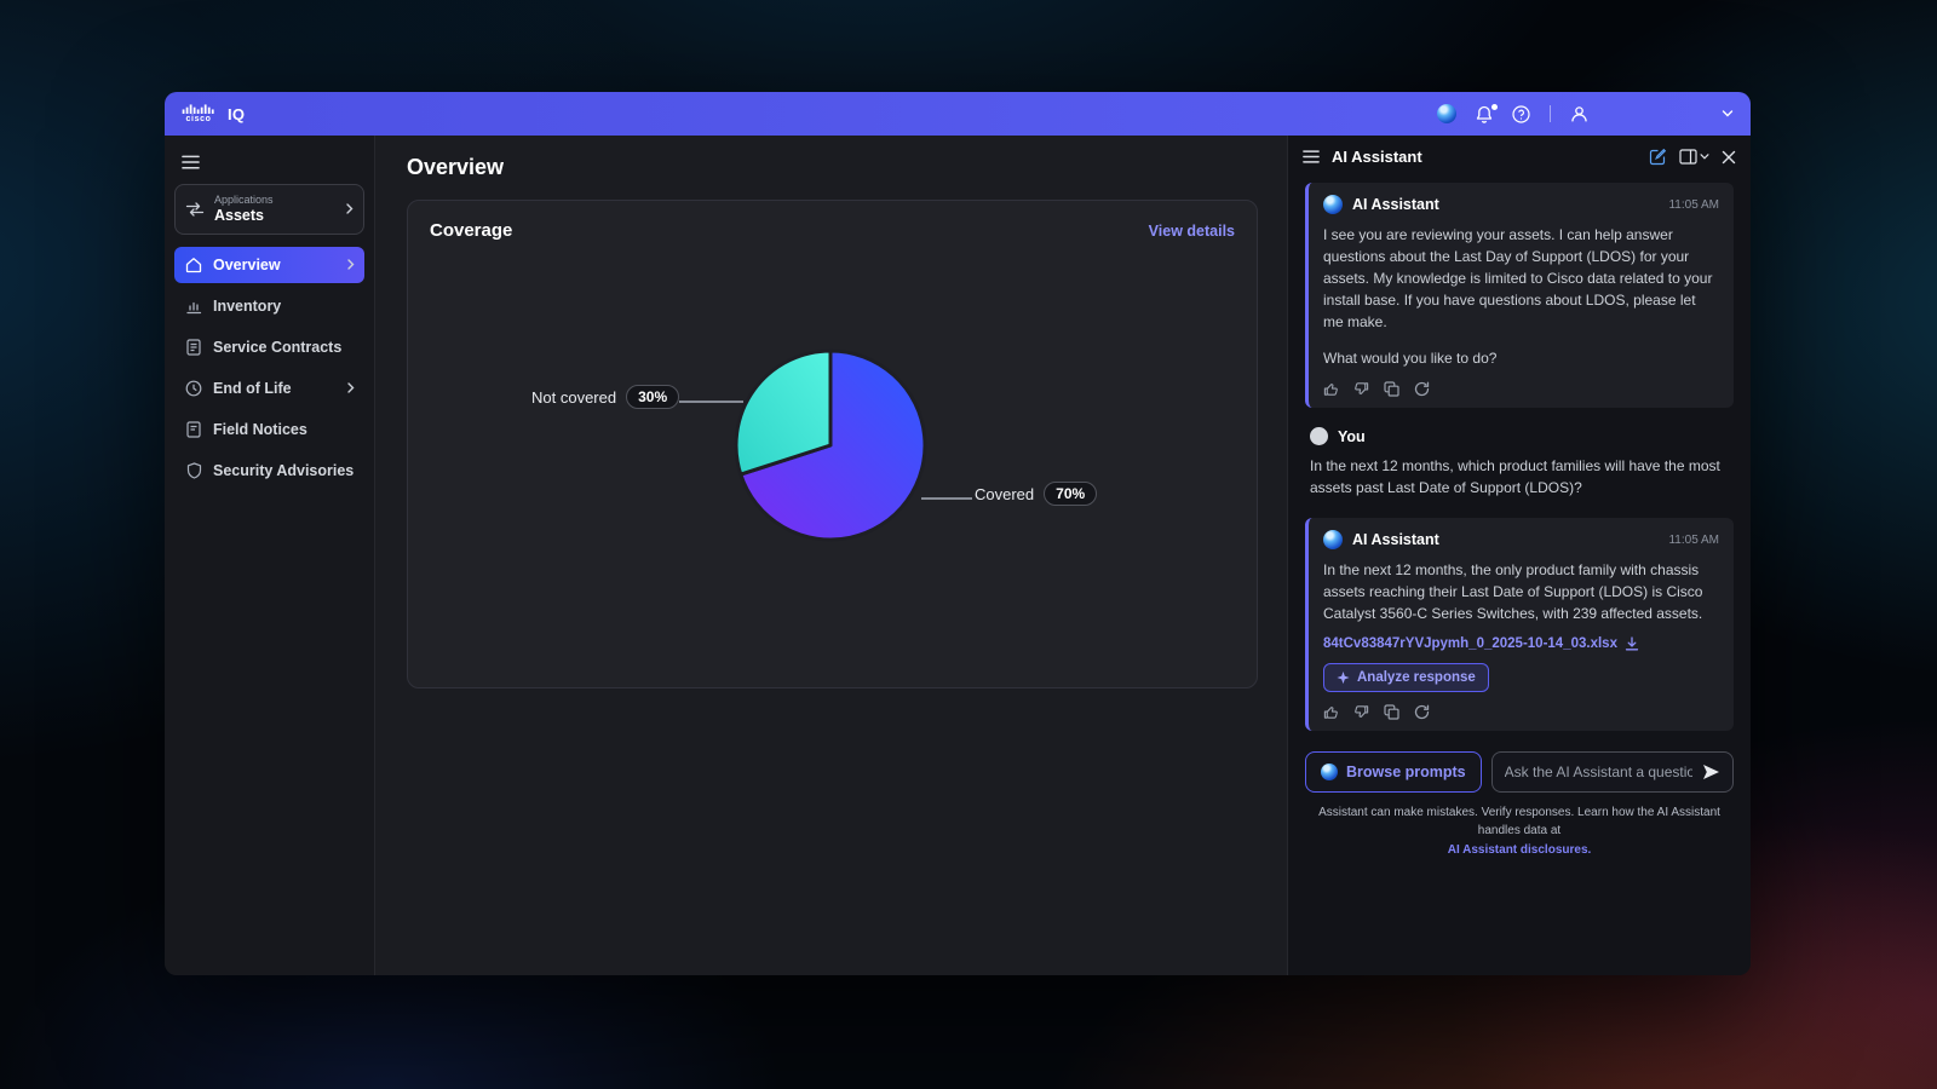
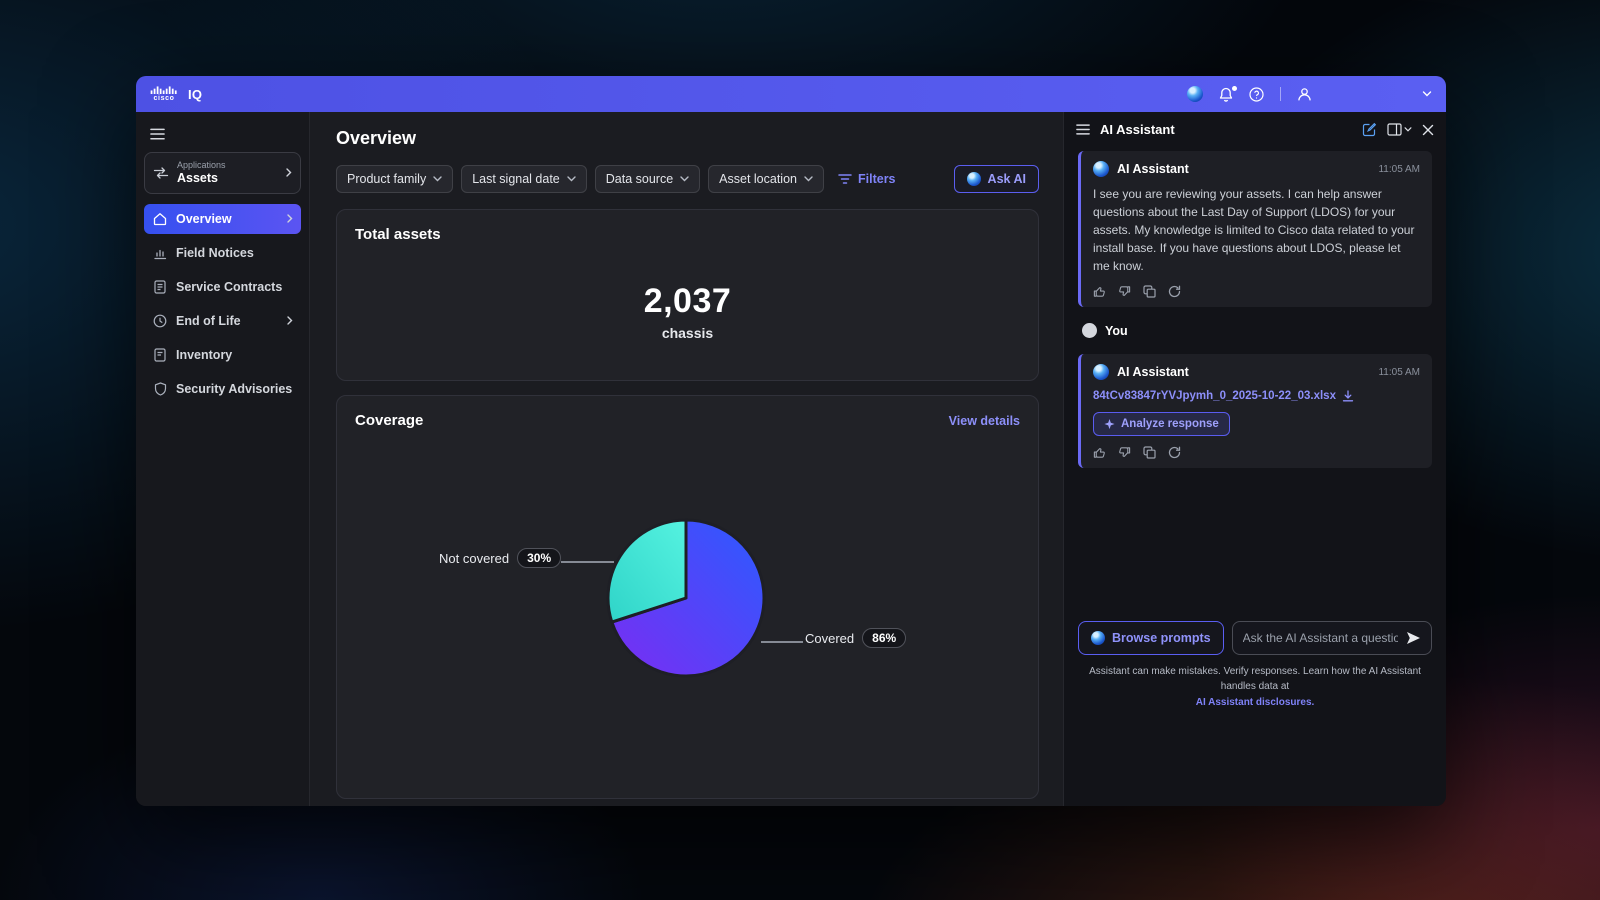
  IQ
  Applications
  Assets
  Overview
- Inventory
+ Field Notices
  Service Contracts
  End of Life
- Field Notices
+ Inventory
  Security Advisories
  Overview
+ Product family
+ Last signal date
+ Data source
+ Asset location
+ Filters
+ Ask AI
+ Total assets
+ 2,037
+ chassis
  Coverage
  View details
  Not covered
  30%
  Covered
- 70%
+ 86%
  AI Assistant
  AI Assistant
  11:05 AM
- I see you are reviewing your assets. I can help answer questions about the Last Day of Support (LDOS) for your assets. My knowledge is limited to Cisco data related to your install base. If you have questions about LDOS, please let me make.
+ I see you are reviewing your assets. I can help answer questions about the Last Day of Support (LDOS) for your assets. My knowledge is limited to Cisco data related to your install base. If you have questions about LDOS, please let me know.
- What would you like to do?
  You
- In the next 12 months, which product families will have the most assets past Last Date of Support (LDOS)?
  AI Assistant
  11:05 AM
- In the next 12 months, the only product family with chassis assets reaching their Last Date of Support (LDOS) is Cisco Catalyst 3560-C Series Switches, with 239 affected assets.
- 84tCv83847rYVJpymh_0_2025-10-14_03.xlsx
+ 84tCv83847rYVJpymh_0_2025-10-22_03.xlsx
  Analyze response
  Browse prompts
  Ask the AI Assistant a questi
  Assistant can make mistakes. Verify responses. Learn how the AI Assistant handles data at
  AI Assistant disclosures.
